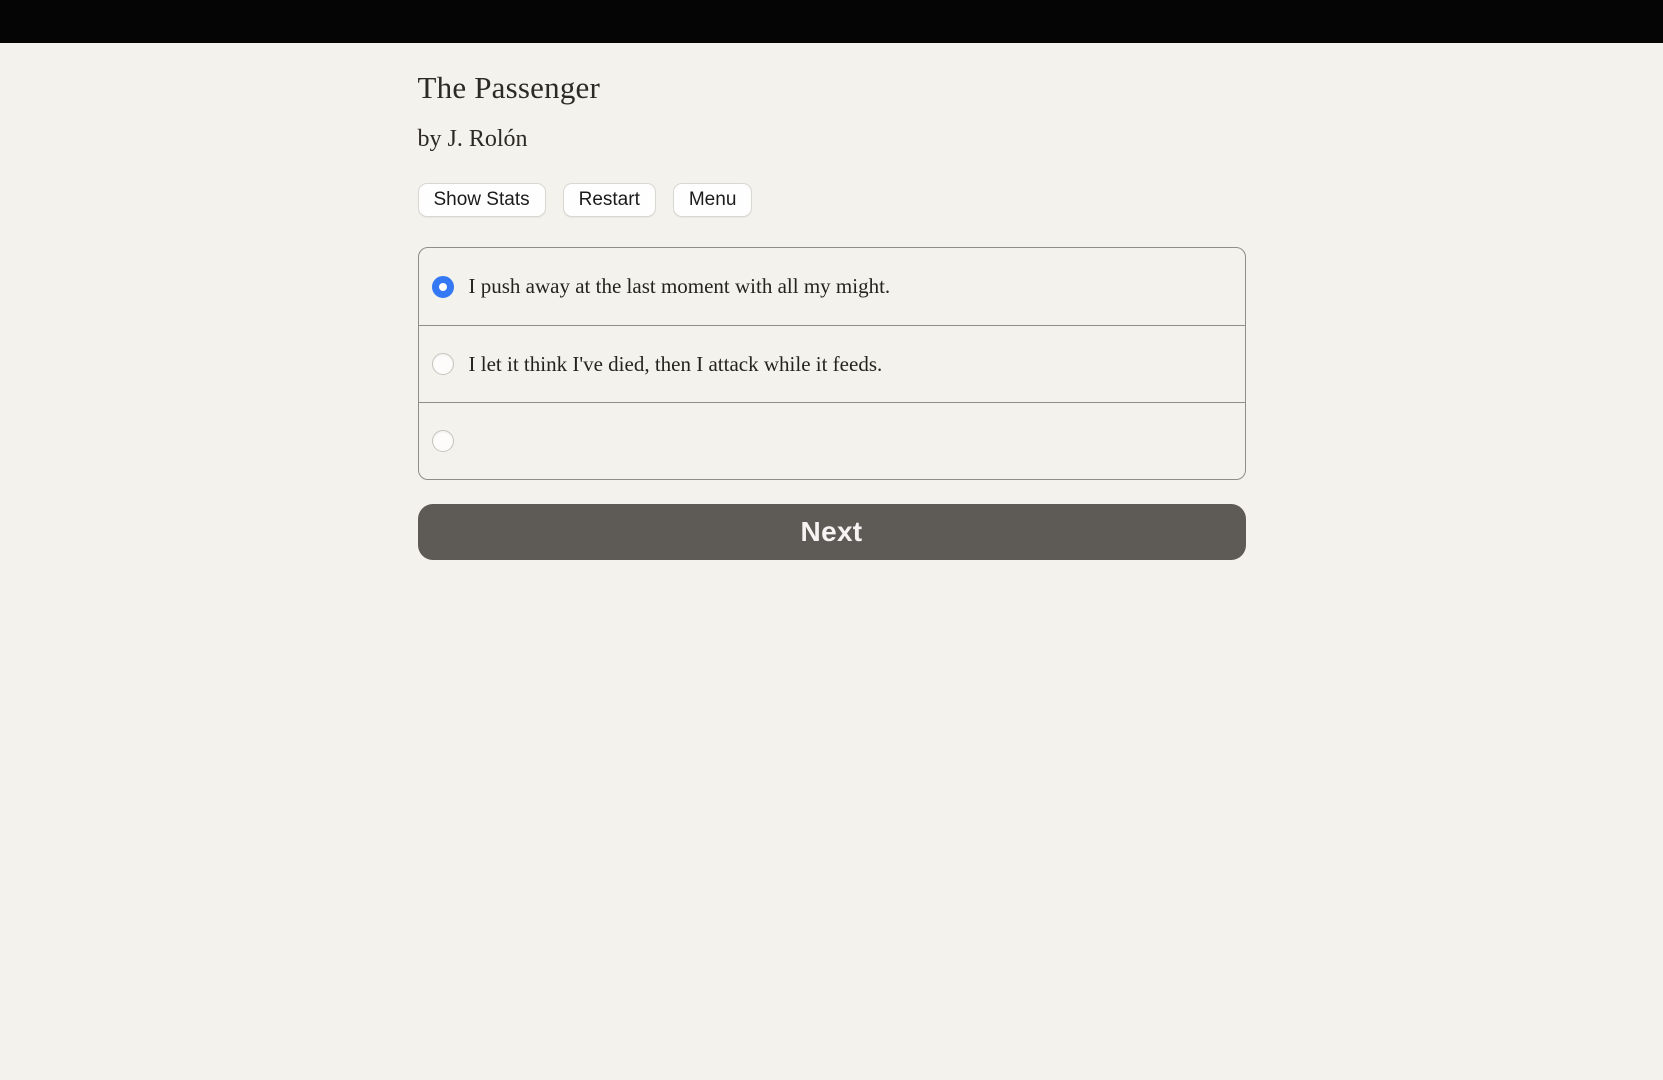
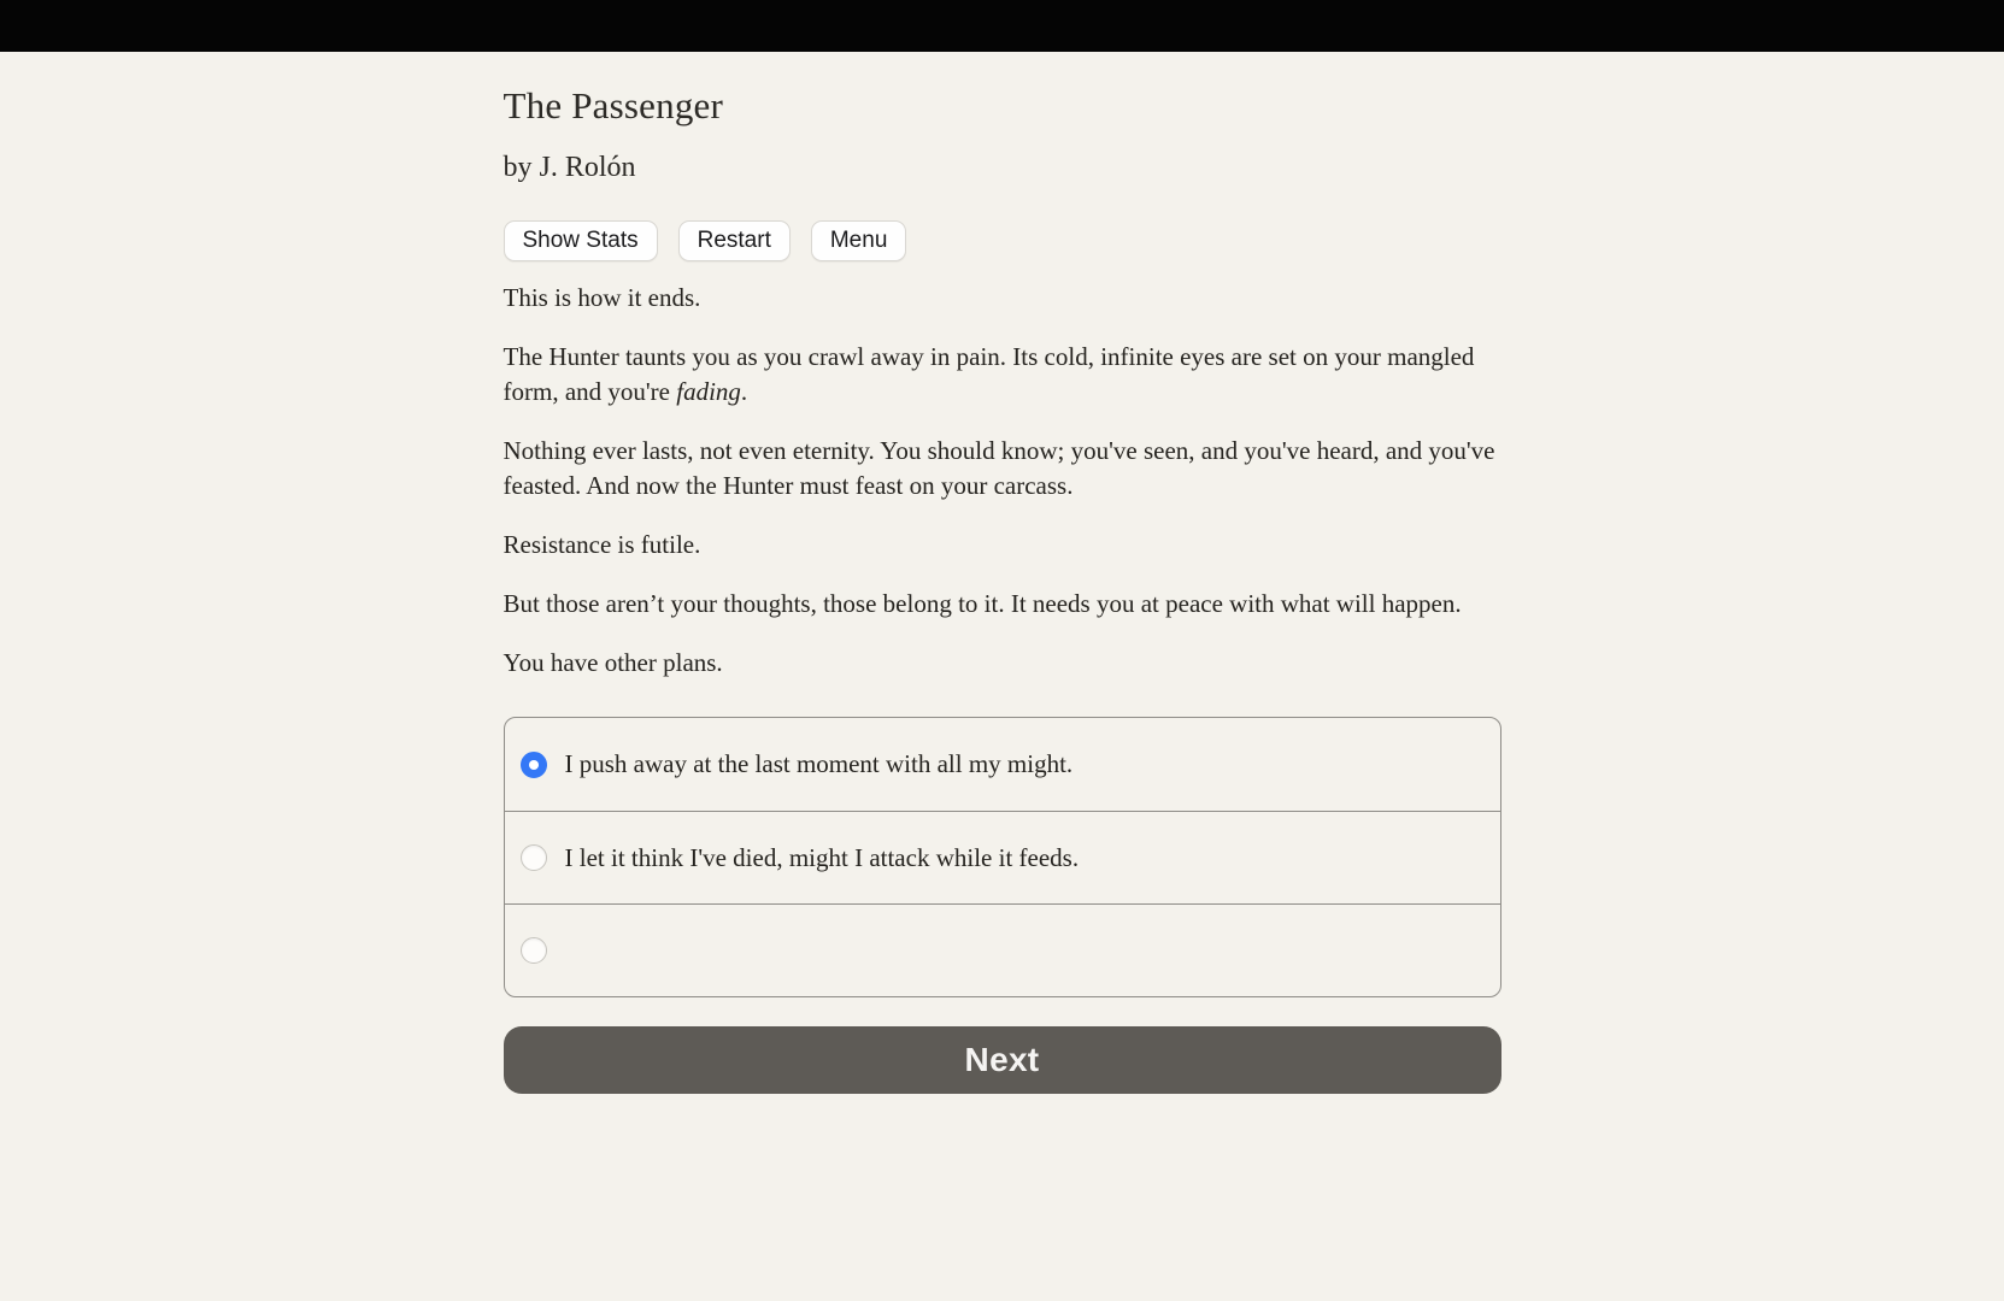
  The Passenger
  by J. Rolón
  Show Stats
  Restart
  Menu
+ This is how it ends.
+ The Hunter taunts you as you crawl away in pain. Its cold, infinite eyes are set on your mangled form, and you're fading.
+ Nothing ever lasts, not even eternity. You should know; you've seen, and you've heard, and you've feasted. And now the Hunter must feast on your carcass.
+ Resistance is futile.
+ But those aren’t your thoughts, those belong to it. It needs you at peace with what will happen.
+ You have other plans.
  I push away at the last moment with all my might.
- I let it think I've died, then I attack while it feeds.
+ I let it think I've died, might I attack while it feeds.
  Next
